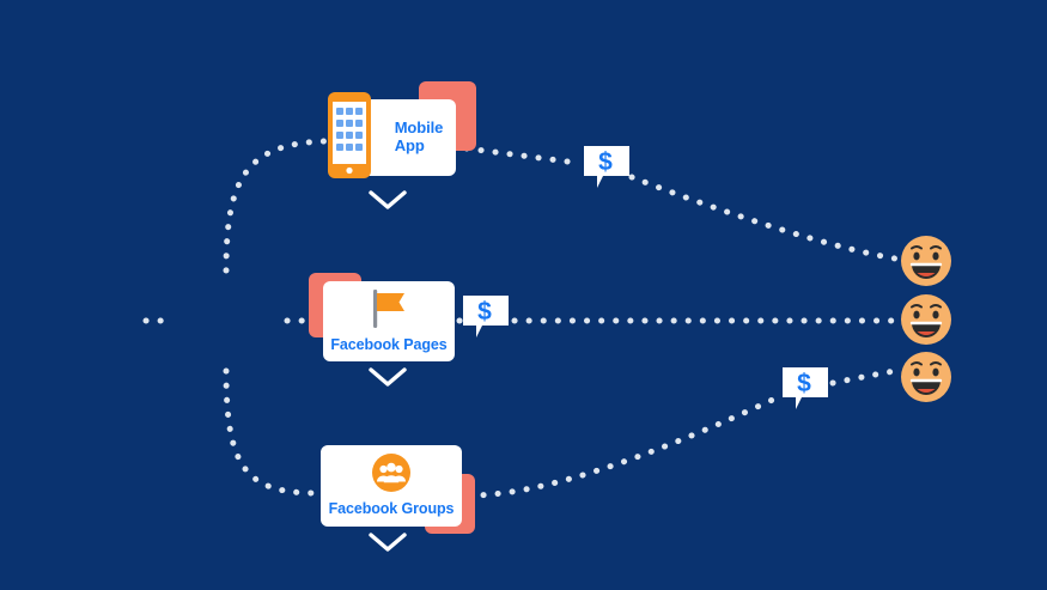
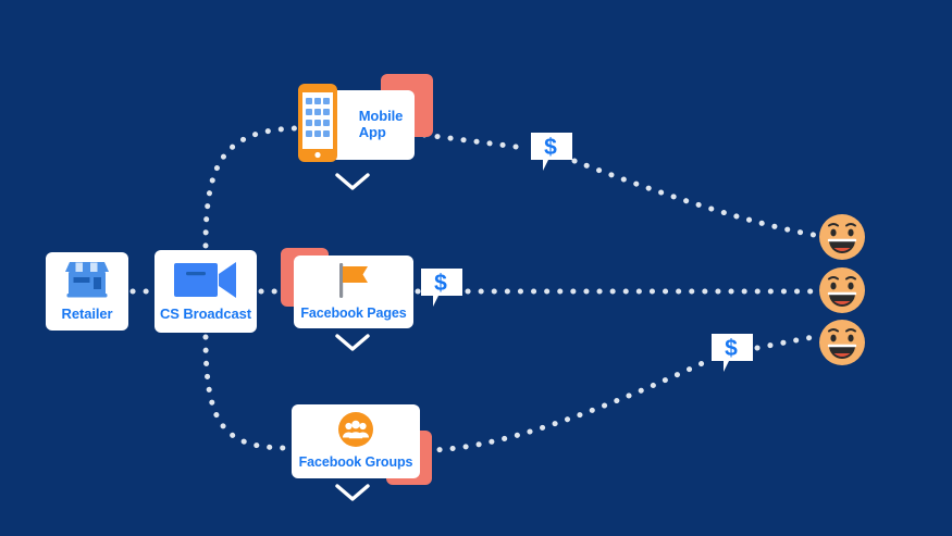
+ Retailer
+ CS Broadcast
  Mobile
  App
  Facebook Pages
  Facebook Groups
  $
  $
  $
